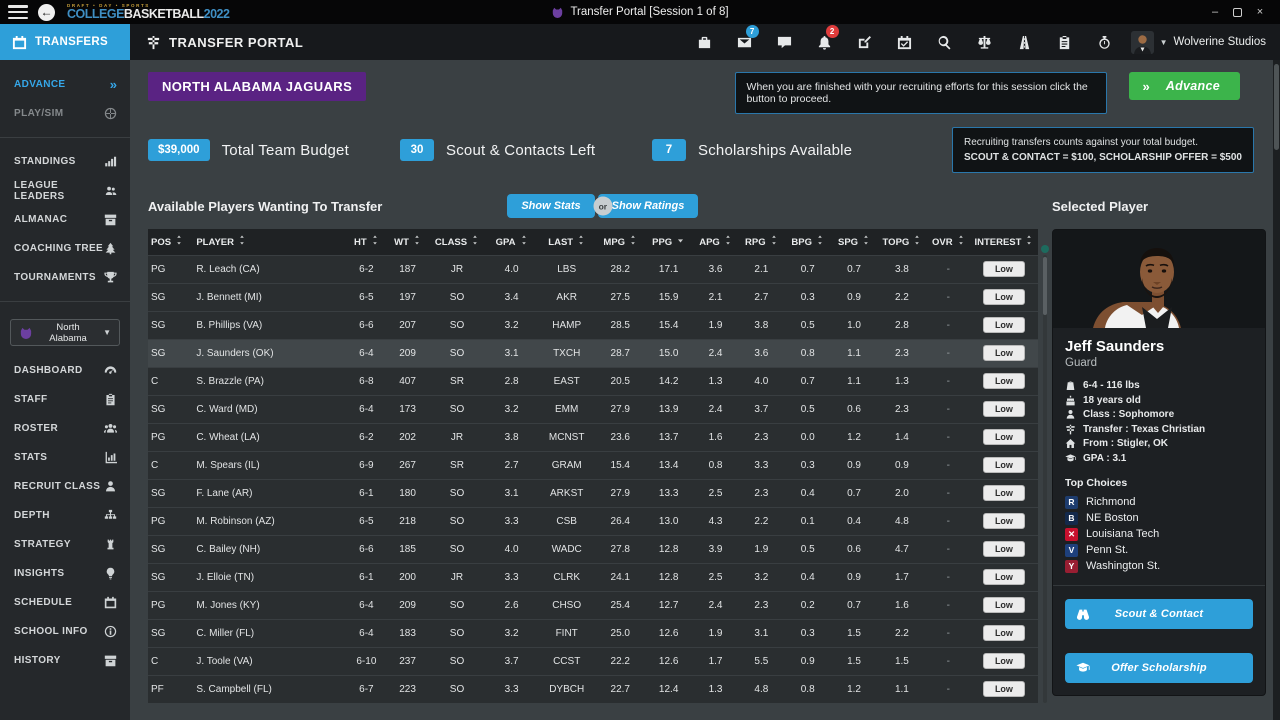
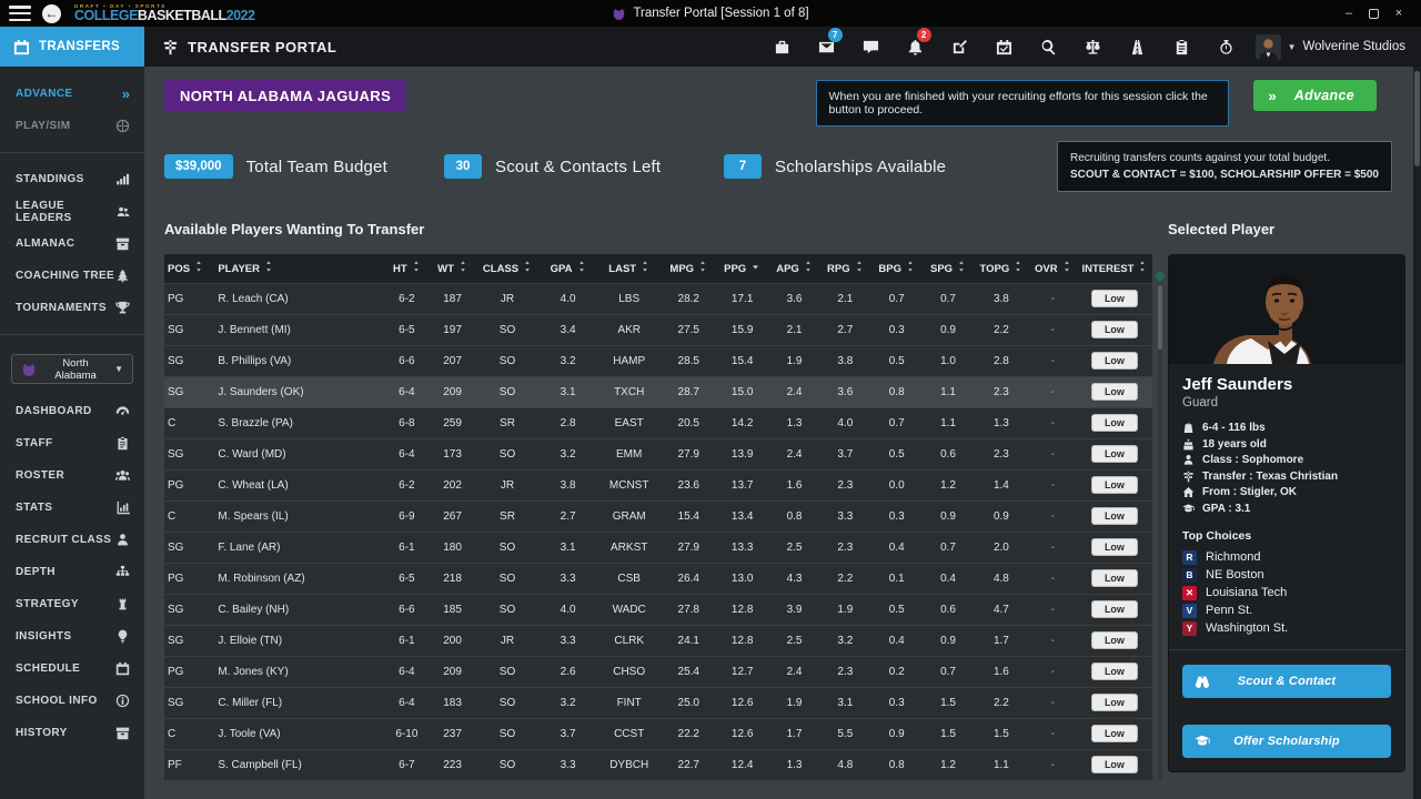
  ←
  COLLEGEBASKETBALL2022
  Transfer Portal [Session 1 of 8]
  –
  ×
  TRANSFERS
  TRANSFER PORTAL
  7
  2
  ▼
  Wolverine Studios
  ADVANCE
  »
  PLAY/SIM
  STANDINGS
  LEAGUE LEADERS
  ALMANAC
  COACHING TREE
  TOURNAMENTS
  North Alabama
  ▼
  DASHBOARD
  STAFF
  ROSTER
  STATS
  RECRUIT CLASS
  DEPTH
  STRATEGY
  INSIGHTS
  SCHEDULE
  SCHOOL INFO
  HISTORY
  NORTH ALABAMA JAGUARS
  When you are finished with your recruiting efforts for this session click the button to proceed.
  »
  Advance
  $39,000
  Total Team Budget
  30
  Scout & Contacts Left
  7
  Scholarships Available
  Recruiting transfers counts against your total budget.
  SCOUT & CONTACT = $100, SCHOLARSHIP OFFER = $500
  Available Players Wanting To Transfer
- Show Stats
- Show Ratings
- or
  POS	PLAYER	HT	WT	CLASS	GPA	LAST	MPG	PPG	APG	RPG	BPG	SPG	TOPG	OVR	INTEREST
  PG	R. Leach (CA)	6-2	187	JR	4.0	LBS	28.2	17.1	3.6	2.1	0.7	0.7	3.8	-	Low
  SG	J. Bennett (MI)	6-5	197	SO	3.4	AKR	27.5	15.9	2.1	2.7	0.3	0.9	2.2	-	Low
  SG	B. Phillips (VA)	6-6	207	SO	3.2	HAMP	28.5	15.4	1.9	3.8	0.5	1.0	2.8	-	Low
  SG	J. Saunders (OK)	6-4	209	SO	3.1	TXCH	28.7	15.0	2.4	3.6	0.8	1.1	2.3	-	Low
- C	S. Brazzle (PA)	6-8	407	SR	2.8	EAST	20.5	14.2	1.3	4.0	0.7	1.1	1.3	-	Low
+ C	S. Brazzle (PA)	6-8	259	SR	2.8	EAST	20.5	14.2	1.3	4.0	0.7	1.1	1.3	-	Low
  SG	C. Ward (MD)	6-4	173	SO	3.2	EMM	27.9	13.9	2.4	3.7	0.5	0.6	2.3	-	Low
  PG	C. Wheat (LA)	6-2	202	JR	3.8	MCNST	23.6	13.7	1.6	2.3	0.0	1.2	1.4	-	Low
  C	M. Spears (IL)	6-9	267	SR	2.7	GRAM	15.4	13.4	0.8	3.3	0.3	0.9	0.9	-	Low
  SG	F. Lane (AR)	6-1	180	SO	3.1	ARKST	27.9	13.3	2.5	2.3	0.4	0.7	2.0	-	Low
  PG	M. Robinson (AZ)	6-5	218	SO	3.3	CSB	26.4	13.0	4.3	2.2	0.1	0.4	4.8	-	Low
  SG	C. Bailey (NH)	6-6	185	SO	4.0	WADC	27.8	12.8	3.9	1.9	0.5	0.6	4.7	-	Low
  SG	J. Elloie (TN)	6-1	200	JR	3.3	CLRK	24.1	12.8	2.5	3.2	0.4	0.9	1.7	-	Low
  PG	M. Jones (KY)	6-4	209	SO	2.6	CHSO	25.4	12.7	2.4	2.3	0.2	0.7	1.6	-	Low
  SG	C. Miller (FL)	6-4	183	SO	3.2	FINT	25.0	12.6	1.9	3.1	0.3	1.5	2.2	-	Low
  C	J. Toole (VA)	6-10	237	SO	3.7	CCST	22.2	12.6	1.7	5.5	0.9	1.5	1.5	-	Low
  PF	S. Campbell (FL)	6-7	223	SO	3.3	DYBCH	22.7	12.4	1.3	4.8	0.8	1.2	1.1	-	Low
  Selected Player
  Jeff Saunders
  Guard
  6-4 - 116 lbs
  18 years old
  Class : Sophomore
  Transfer : Texas Christian
  From : Stigler, OK
  GPA : 3.1
  Top Choices
  R
  Richmond
  B
  NE Boston
  ✕
  Louisiana Tech
  V
  Penn St.
  Y
  Washington St.
  Scout & Contact
  Offer Scholarship
